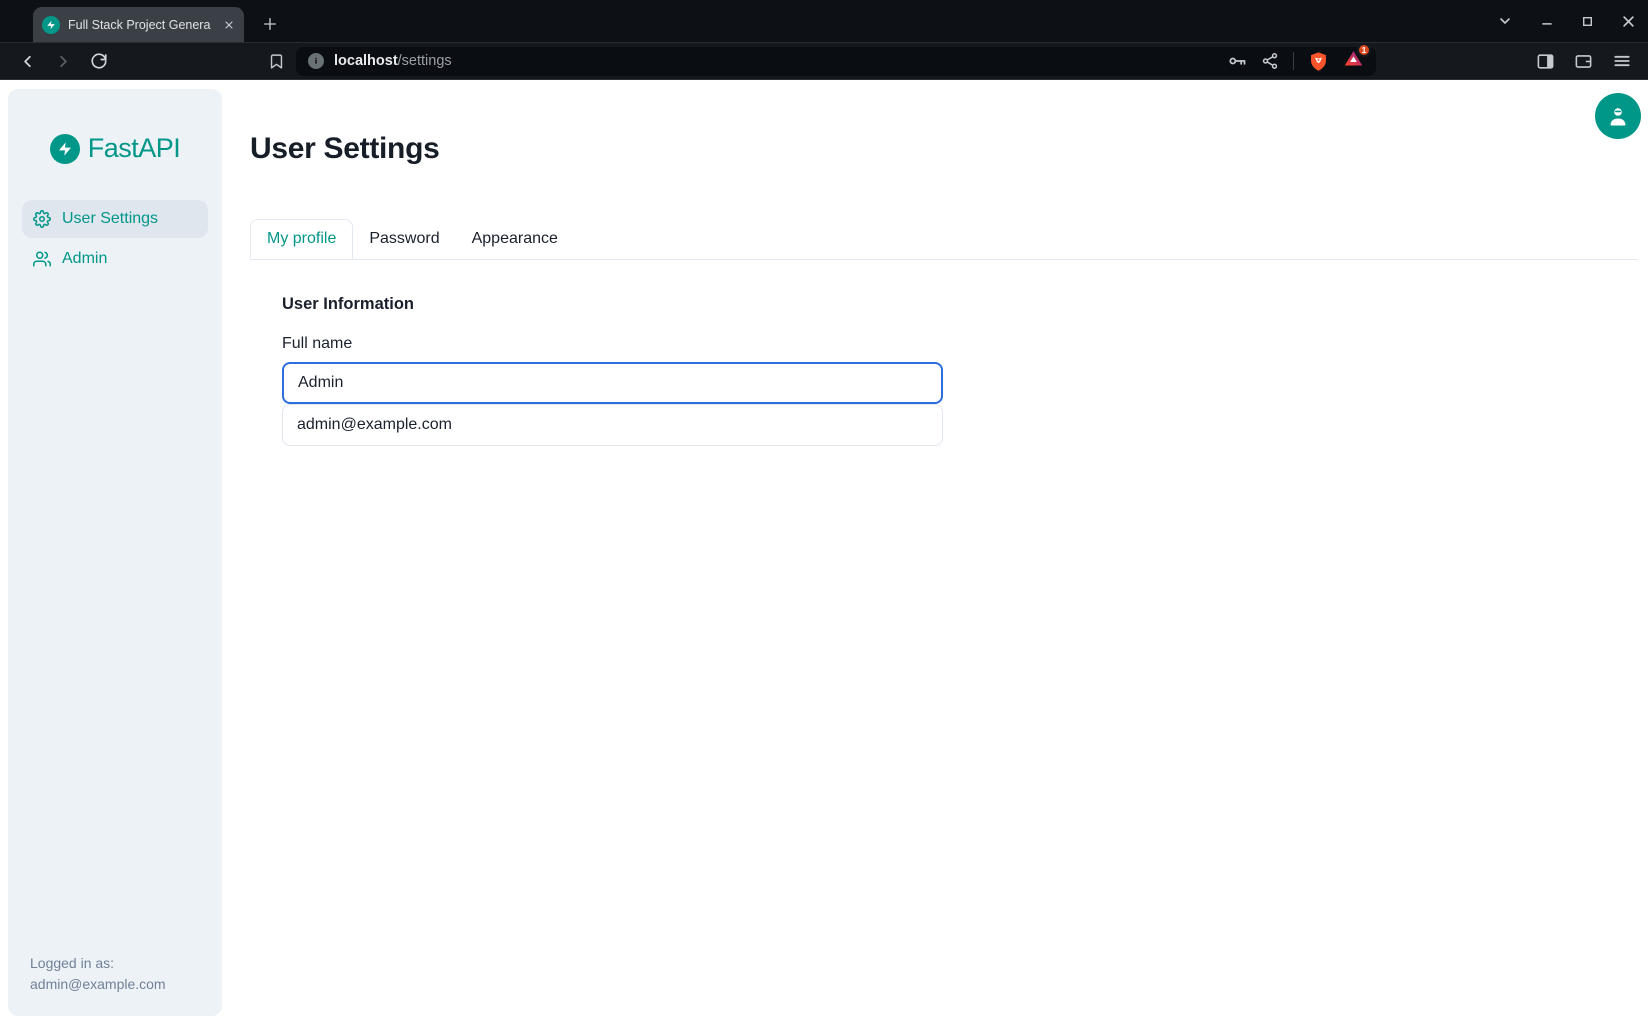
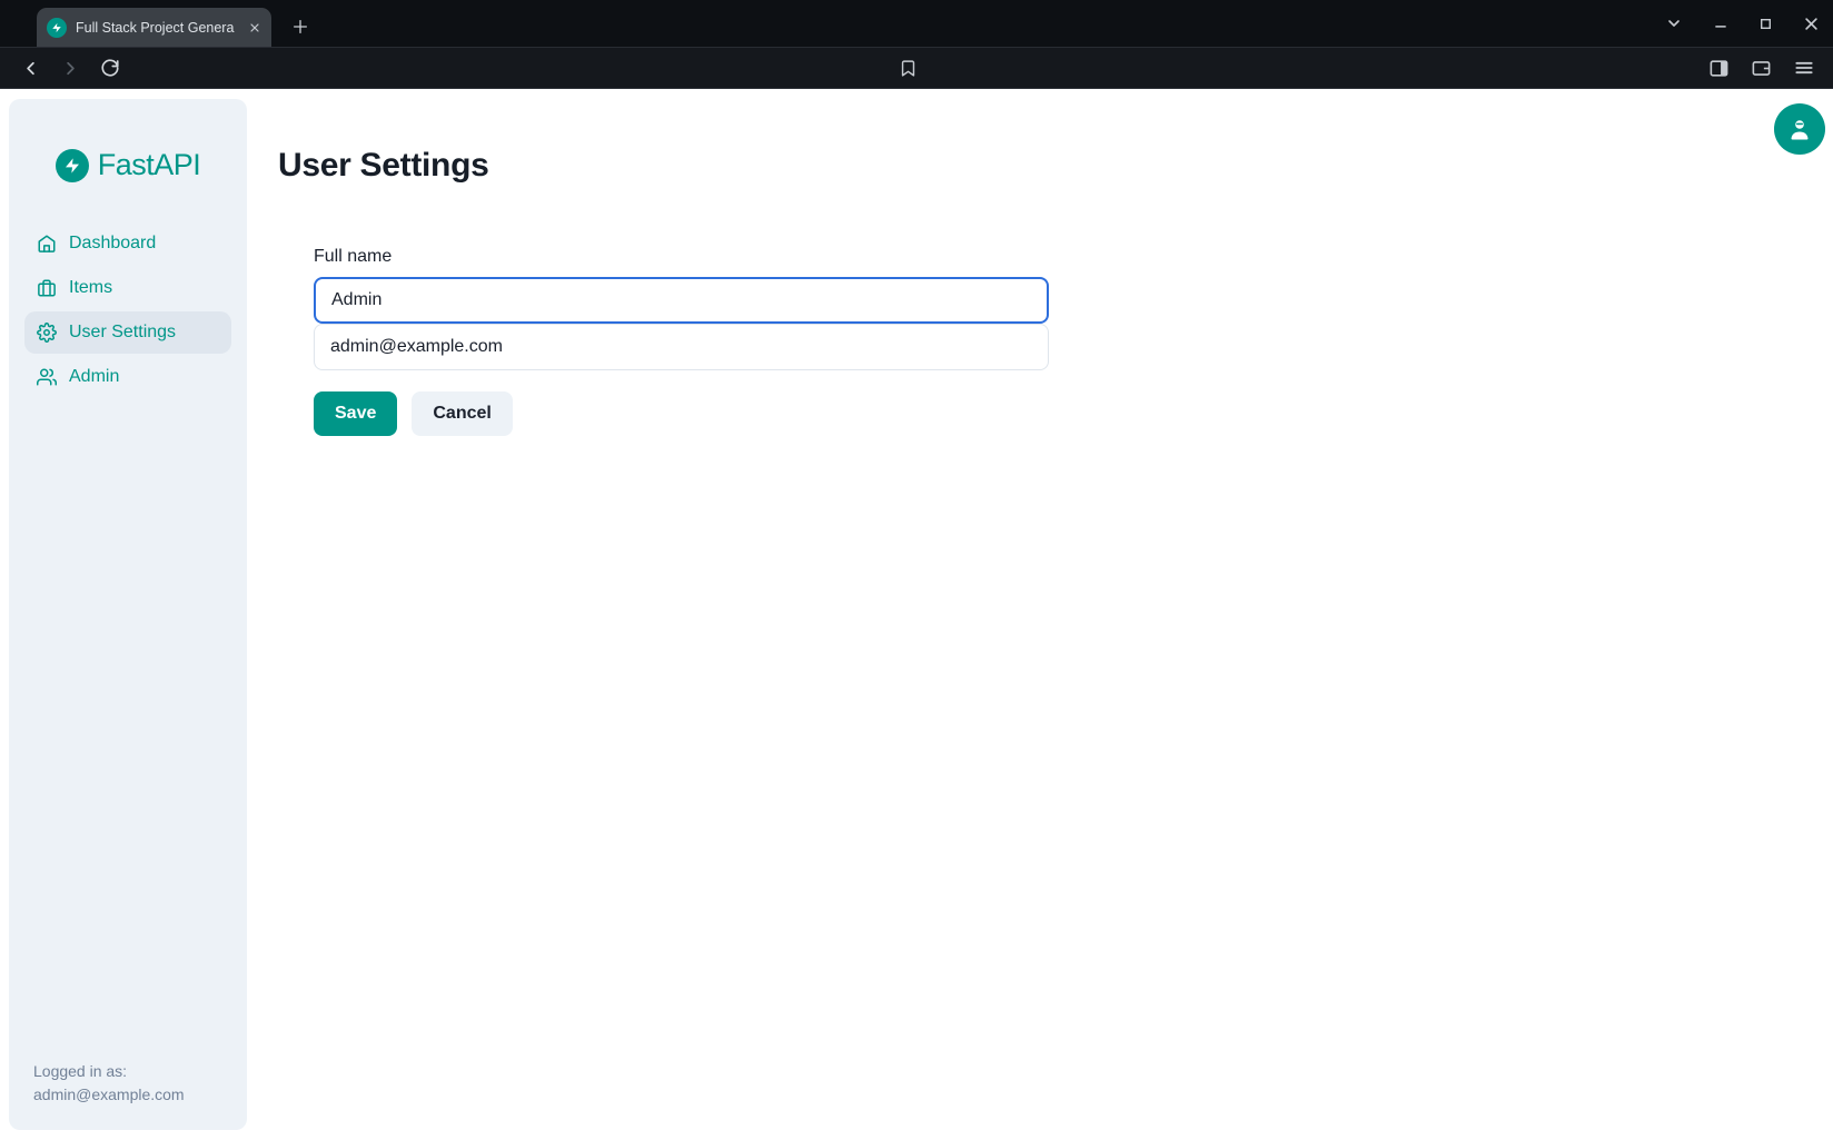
  Full Stack Project Genera
- localhost
- /settings
- 1
  FastAPI
+ Dashboard
+ Items
  User Settings
  Admin
  Logged in as:
  admin@example.com
  User Settings
- My profile
- Password
- Appearance
- User Information
  Full name
  Admin
  admin@example.com
+ Save
+ Cancel
